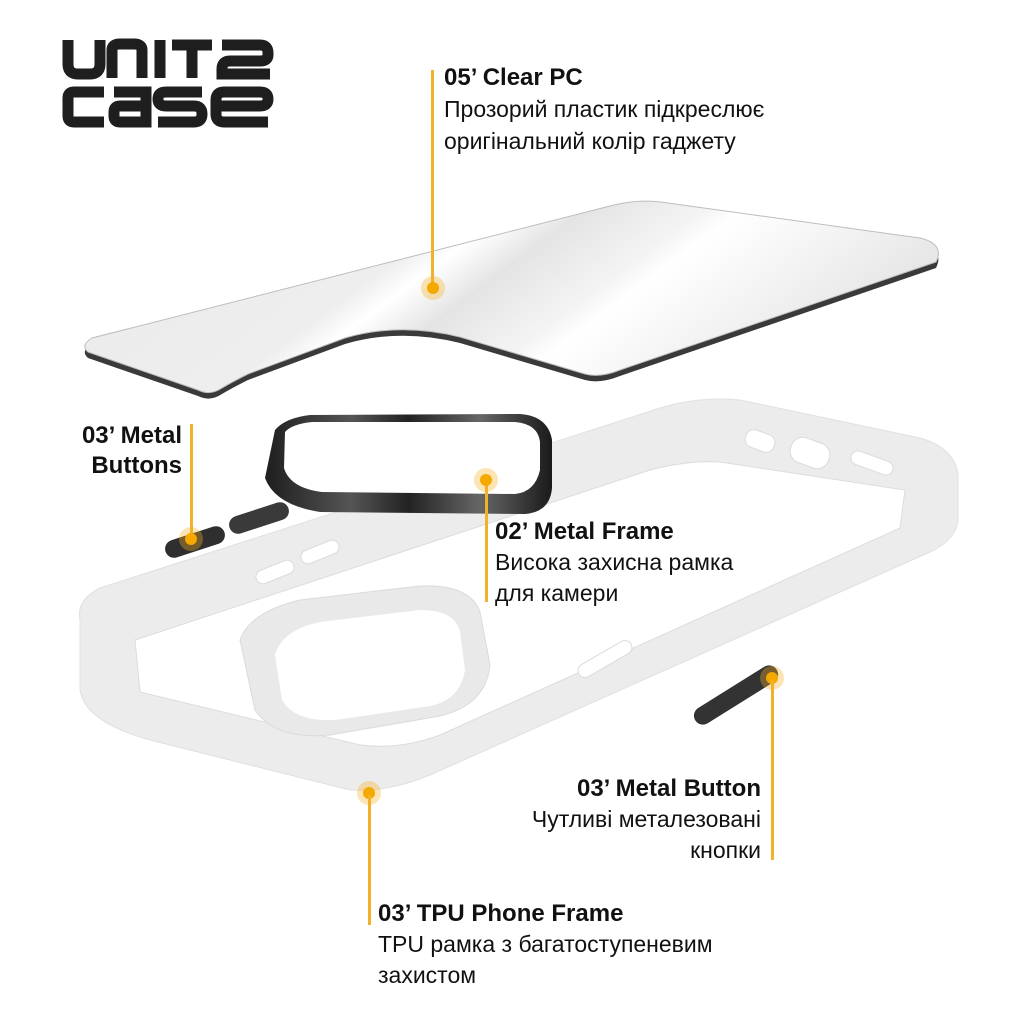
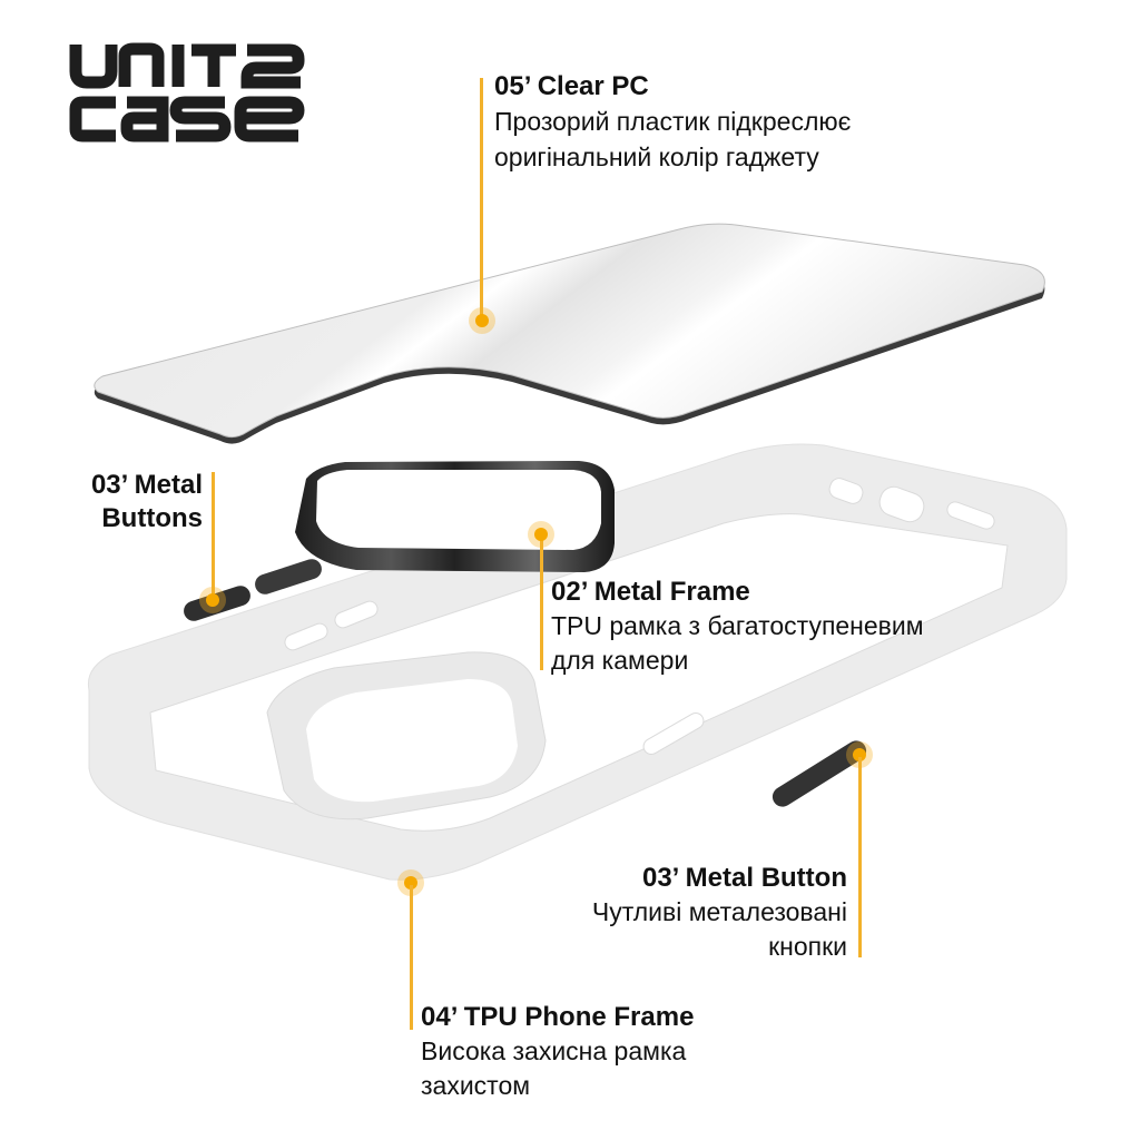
  05’ Clear PC
  Прозорий пластик підкреслює
  оригінальний колір гаджету
  02’ Metal Frame
- Висока захисна рамка
+ TPU рамка з багатоступеневим
  для камери
  03’ Metal
  Buttons
  03’ Metal Button
  Чутливі металезовані
  кнопки
- 03’ TPU Phone Frame
+ 04’ TPU Phone Frame
- TPU рамка з багатоступеневим
+ Висока захисна рамка
  захистом
